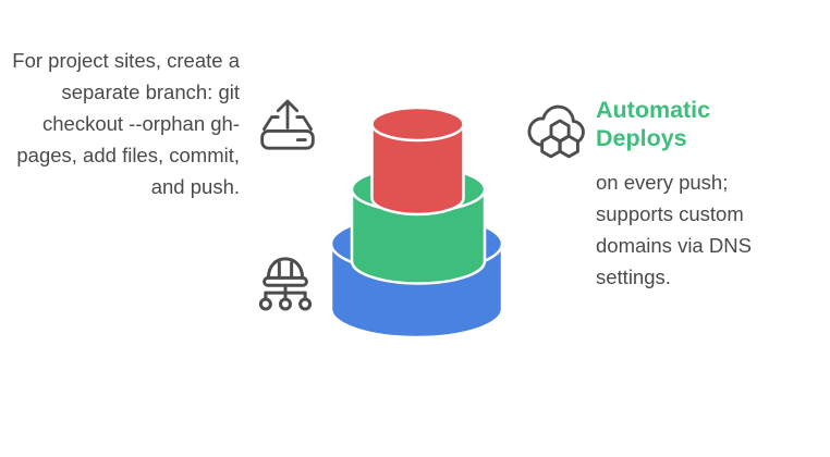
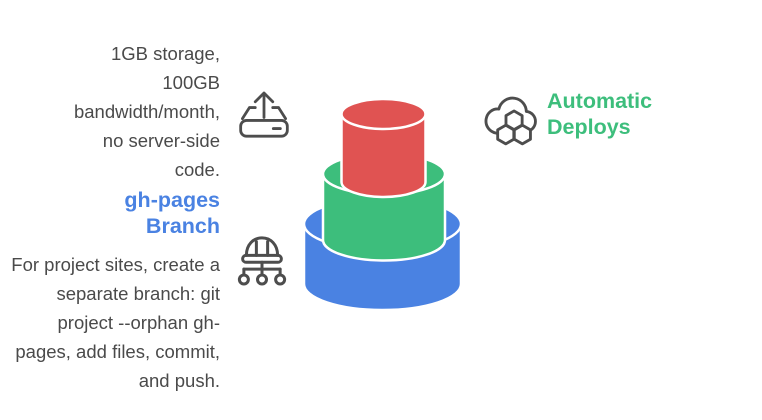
+ 1GB storage, 100GB bandwidth/month, no server-side code.
+ gh-pages Branch
- For project sites, create a separate branch: git checkout --orphan gh-pages, add files, commit, and push.
+ For project sites, create a separate branch: git project --orphan gh-pages, add files, commit, and push.
  Automatic Deploys
- on every push; supports custom domains via DNS settings.
